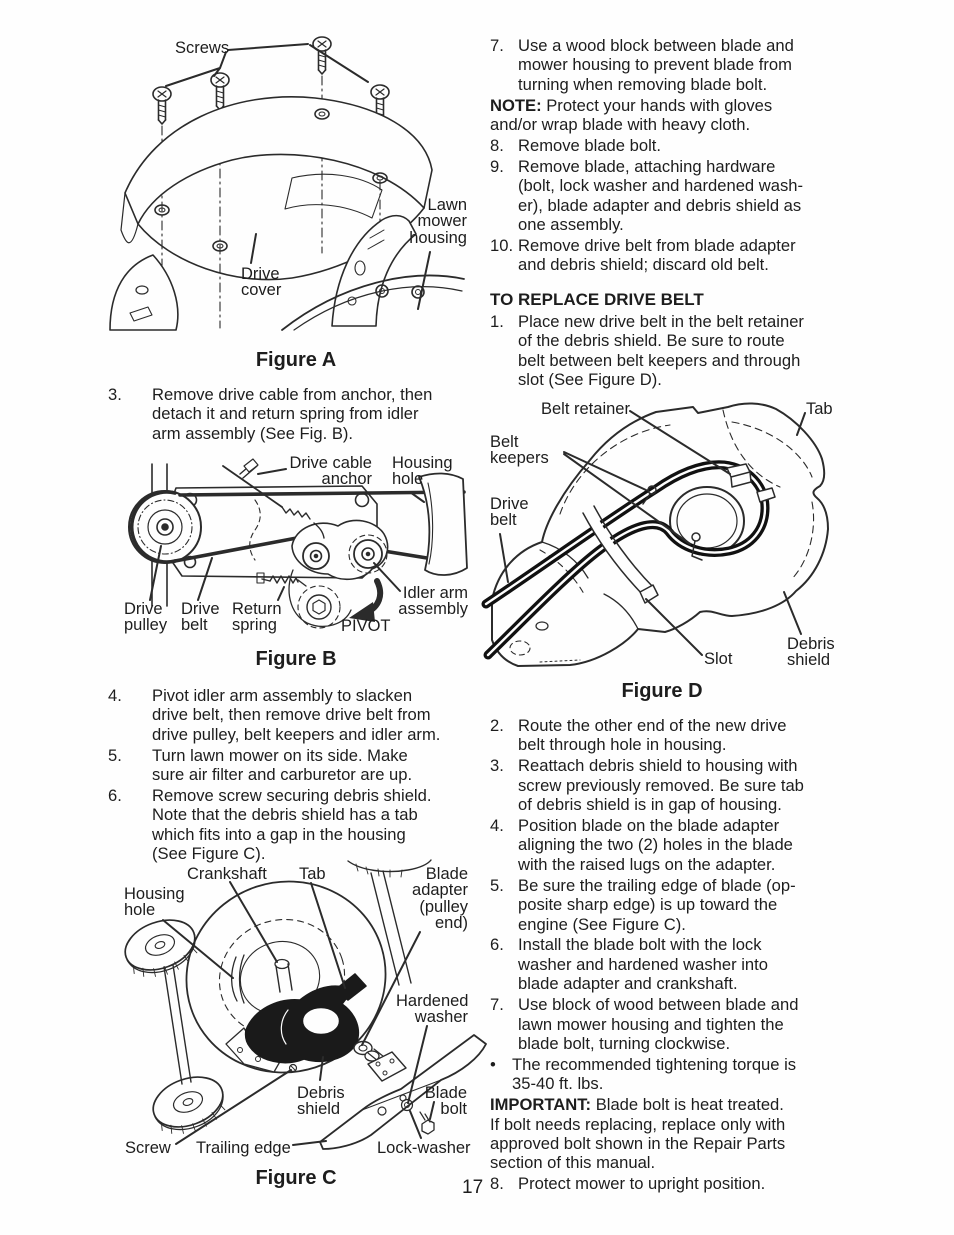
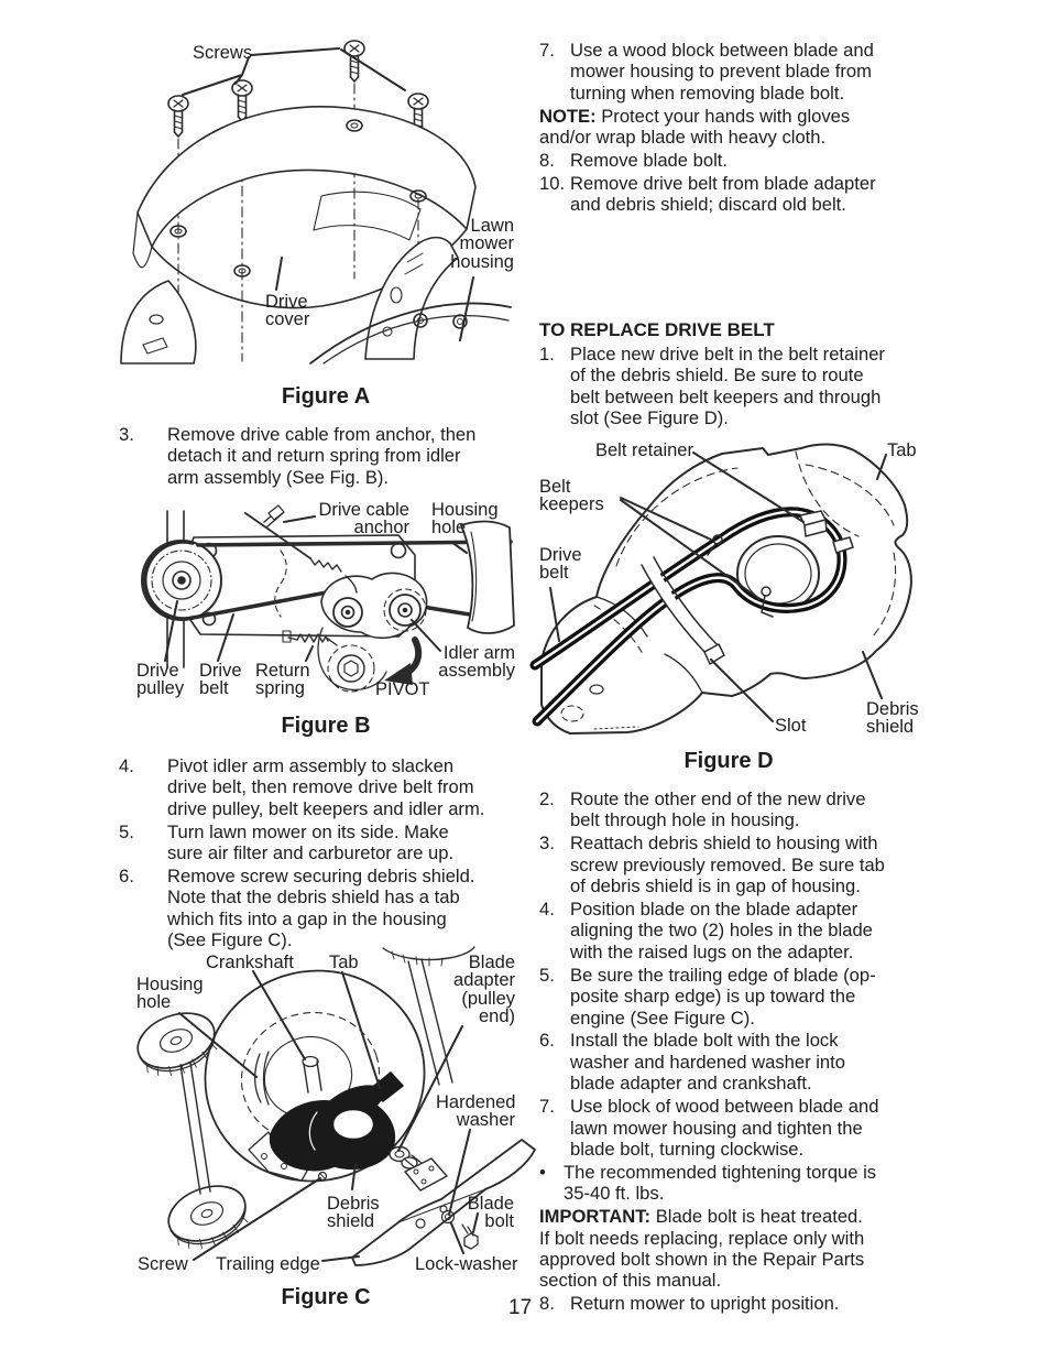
  Screws
  Lawn
  mower
  housing
  Drive
  cover
  Figure A
  3.
  Remove drive cable from anchor, then
  detach it and return spring from idler
  arm assembly (See Fig. B).
  Drive cable
  anchor
  Housing
  hole
  Drive
  pulley
  Drive
  belt
  Return
  spring
  Idler arm
  assembly
  PIVOT
  Figure B
  4.
  Pivot idler arm assembly to slacken
  drive belt, then remove drive belt from
  drive pulley, belt keepers and idler arm.
  5.
  Turn lawn mower on its side. Make
  sure air filter and carburetor are up.
  6.
  Remove screw securing debris shield.
  Note that the debris shield has a tab
  which fits into a gap in the housing
  (See Figure C).
  Crankshaft
  Tab
  Blade
  adapter
  (pulley
  end)
  Housing
  hole
  Hardened
  washer
  Debris
  shield
  Blade
  bolt
  Screw
  Trailing edge
  Lock-washer
  Figure C
  17
  7.
  Use a wood block between blade and
  mower housing to prevent blade from
  turning when removing blade bolt.
  NOTE: Protect your hands with gloves
  and/or wrap blade with heavy cloth.
  8.
  Remove blade bolt.
- 9.
- Remove blade, attaching hardware
- (bolt, lock washer and hardened wash-
- er), blade adapter and debris shield as
- one assembly.
  10.
  Remove drive belt from blade adapter
  and debris shield; discard old belt.
  TO REPLACE DRIVE BELT
  1.
  Place new drive belt in the belt retainer
  of the debris shield. Be sure to route
  belt between belt keepers and through
  slot (See Figure D).
  Belt retainer
  Tab
  Belt
  keepers
  Drive
  belt
  Slot
  Debris
  shield
  Figure D
  2.
  Route the other end of the new drive
  belt through hole in housing.
  3.
  Reattach debris shield to housing with
  screw previously removed. Be sure tab
  of debris shield is in gap of housing.
  4.
  Position blade on the blade adapter
  aligning the two (2) holes in the blade
  with the raised lugs on the adapter.
  5.
  Be sure the trailing edge of blade (op-
  posite sharp edge) is up toward the
  engine (See Figure C).
  6.
  Install the blade bolt with the lock
  washer and hardened washer into
  blade adapter and crankshaft.
  7.
  Use block of wood between blade and
  lawn mower housing and tighten the
  blade bolt, turning clockwise.
  •
  The recommended tightening torque is
  35-40 ft. lbs.
  IMPORTANT: Blade bolt is heat treated.
  If bolt needs replacing, replace only with
  approved bolt shown in the Repair Parts
  section of this manual.
  8.
- Protect mower to upright position.
+ Return mower to upright position.
